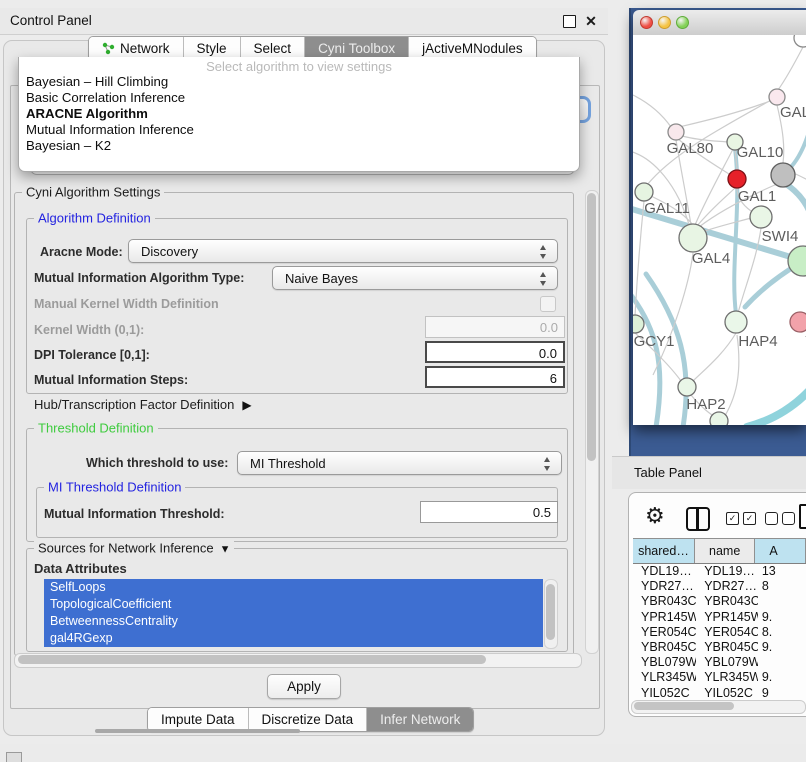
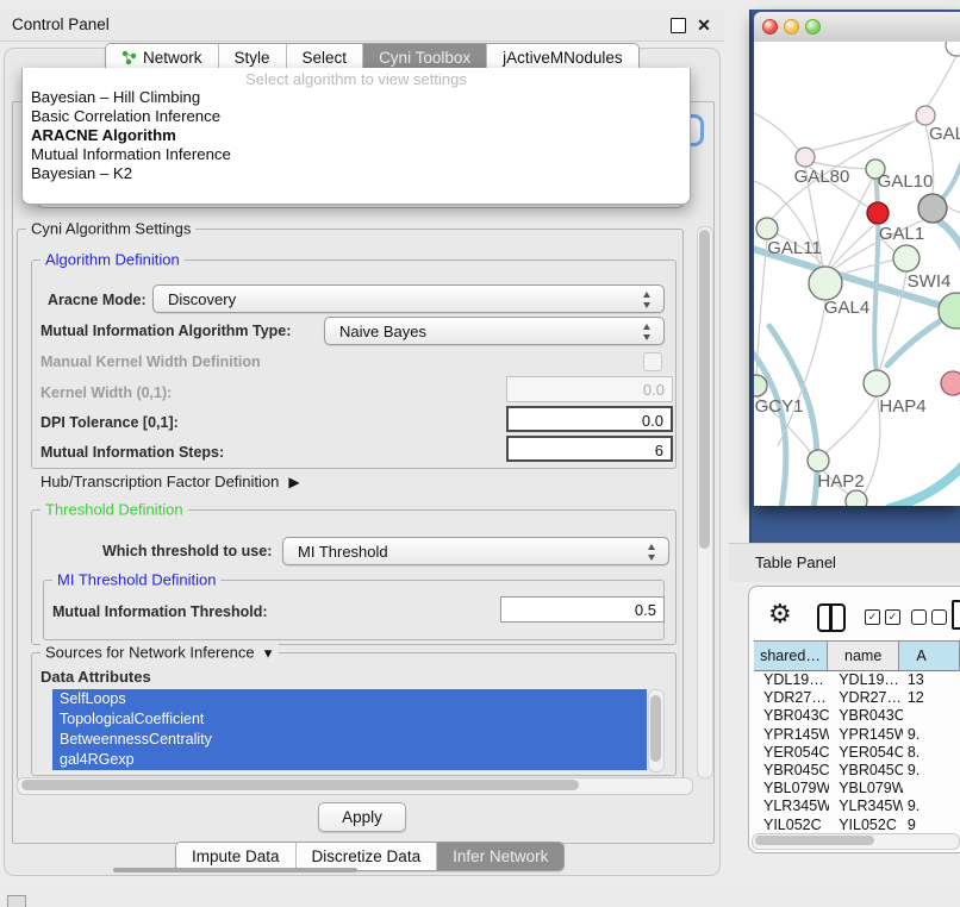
  Control Panel
  ✕
  Network
  Style
  Select
  Cyni Toolbox
  jActiveMNodules
  Cyni Algorithm Settings
  Algorithm Definition
  Aracne Mode:
  Discovery
  Mutual Information Algorithm Type:
  Naive Bayes
  Manual Kernel Width Definition
  Kernel Width (0,1):
  0.0
  DPI Tolerance [0,1]:
  0.0
  Mutual Information Steps:
  6
  Hub/Transcription Factor Definition ▶
  Threshold Definition
  Which threshold to use:
  MI Threshold
  MI Threshold Definition
  Mutual Information Threshold:
  0.5
  Sources for Network Inference ▼
  Data Attributes
  SelfLoops
  TopologicalCoefficient
  BetweennessCentrality
  gal4RGexp
  Apply
  Impute Data
  Discretize Data
  Infer Network
  Select algorithm to view settings
  Bayesian – Hill Climbing
  Basic Correlation Inference
  ARACNE Algorithm
  Mutual Information Inference
  Bayesian – K2
  GAL80
  GAL10
  GAL1
  GAL11
  GAL4
  SWI4
  GCY1
  HAP4
  HAP2
  Table Panel
  ⚙
  ✓
  ✓
  shared…
  name
  A
  YDL19…
  YDL19…
  13
  YDR27…
  YDR27…
- 8
+ 12
  YBR043C
  YBR043C
  YPR145W
  YPR145W
  9.
  YER054C
  YER054C
  8.
  YBR045C
  YBR045C
  9.
  YBL079W
  YBL079W
  YLR345W
  YLR345W
  9.
  YIL052C
  YIL052C
  9
